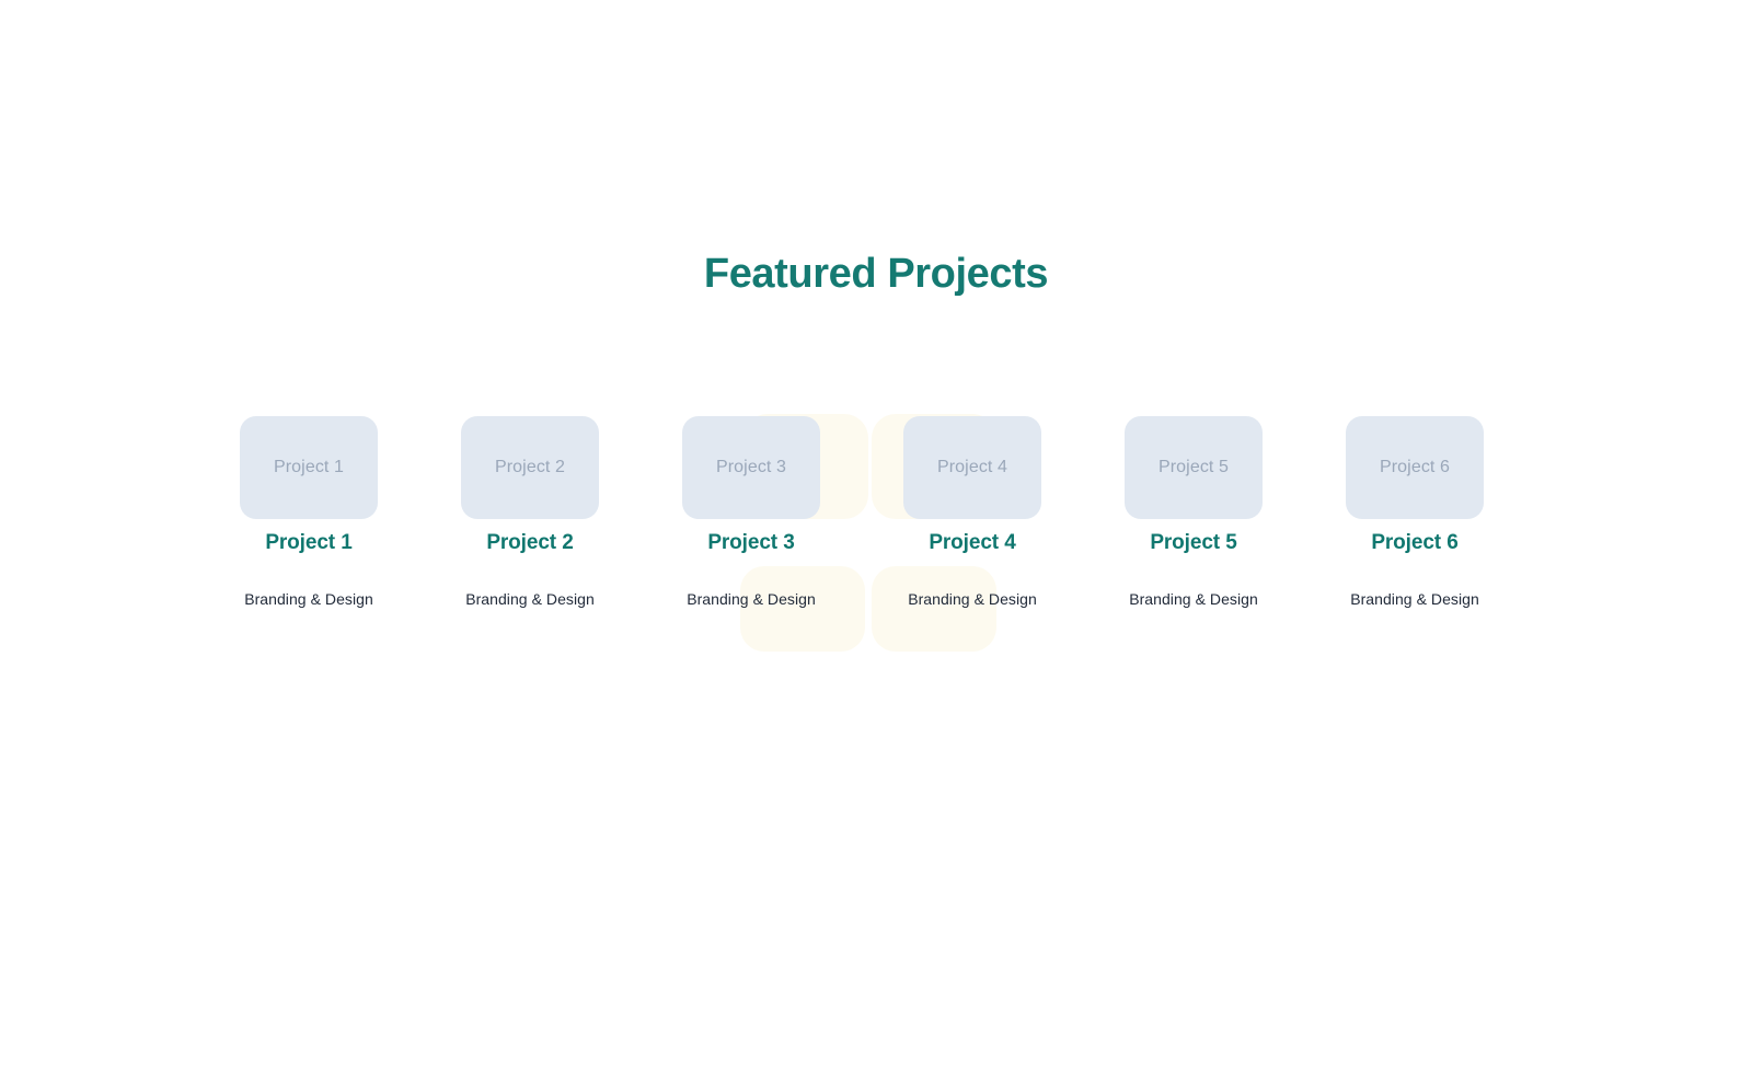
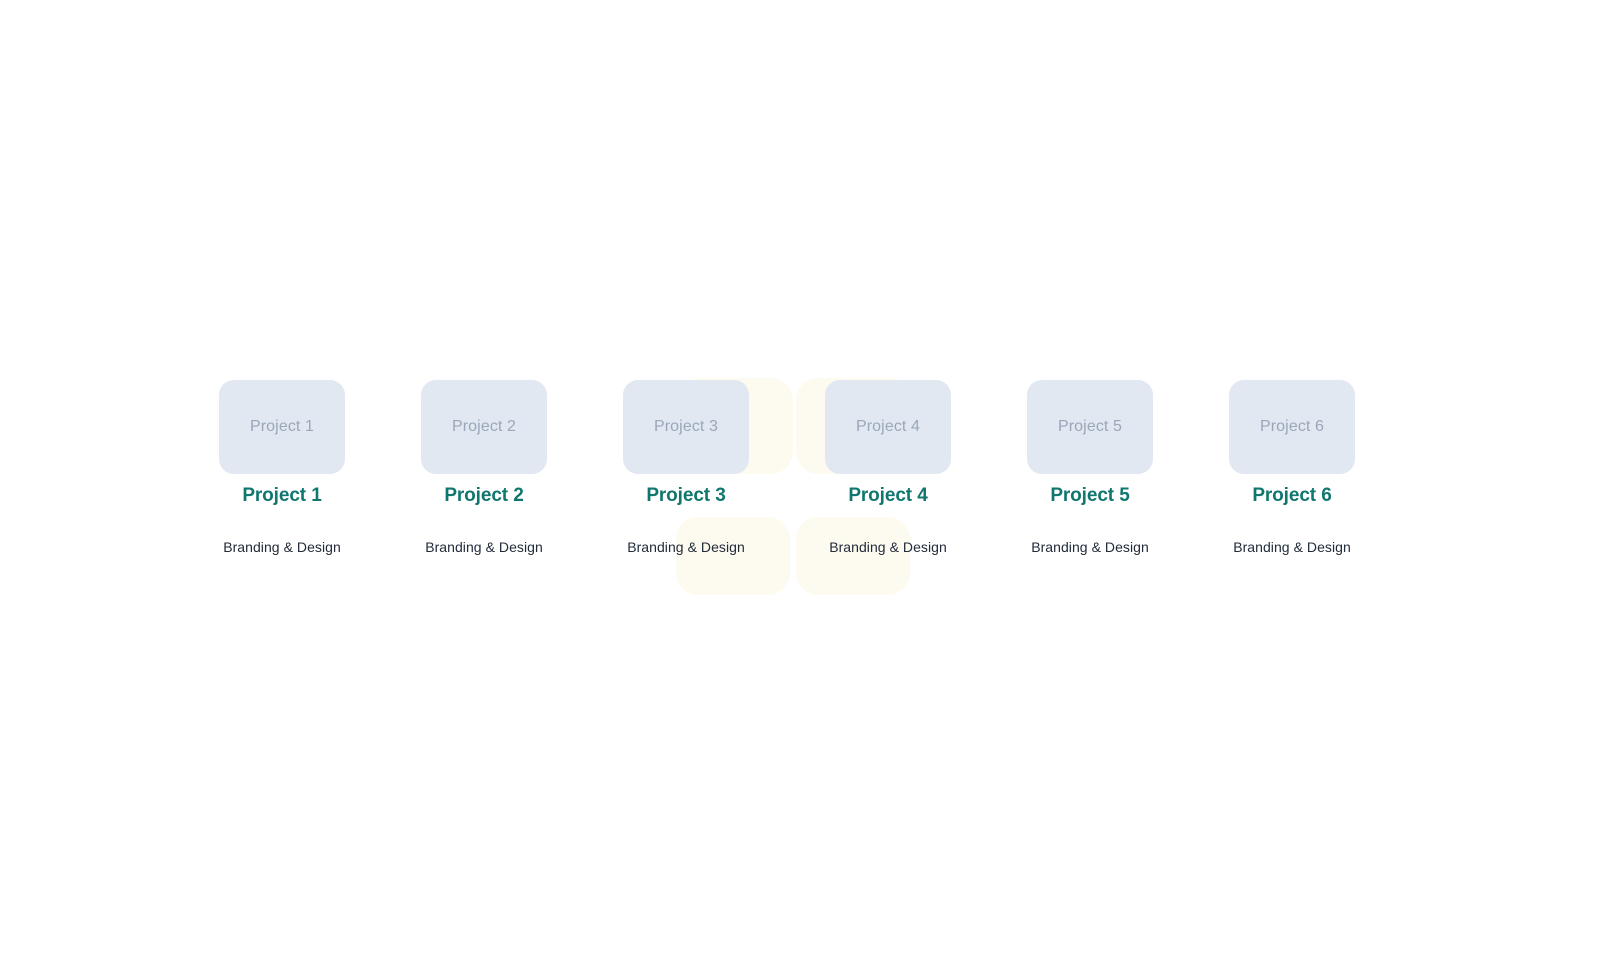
- Featured Projects
  Project 1
  Project 1
  Branding & Design
  Project 2
  Project 2
  Branding & Design
  Project 3
  Project 3
  Branding & Design
  Project 4
  Project 4
  Branding & Design
  Project 5
  Project 5
  Branding & Design
  Project 6
  Project 6
  Branding & Design
